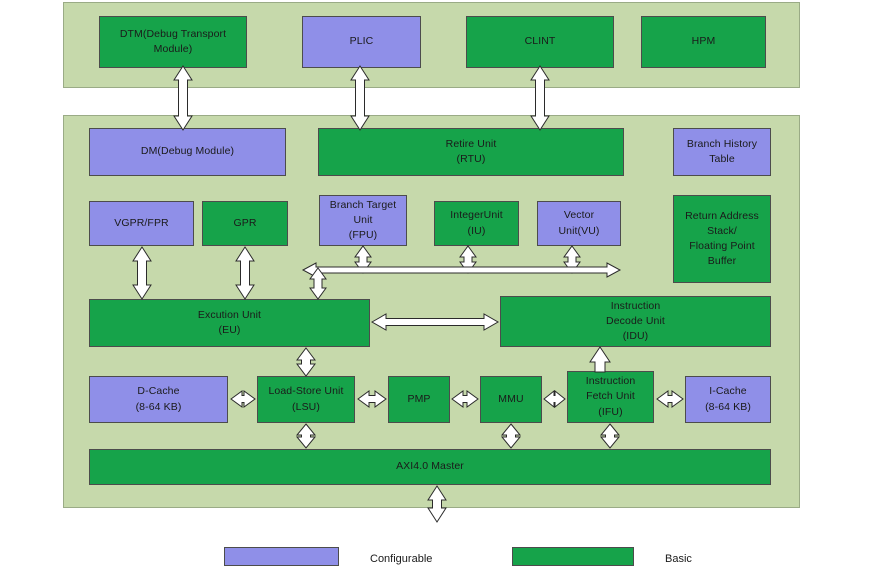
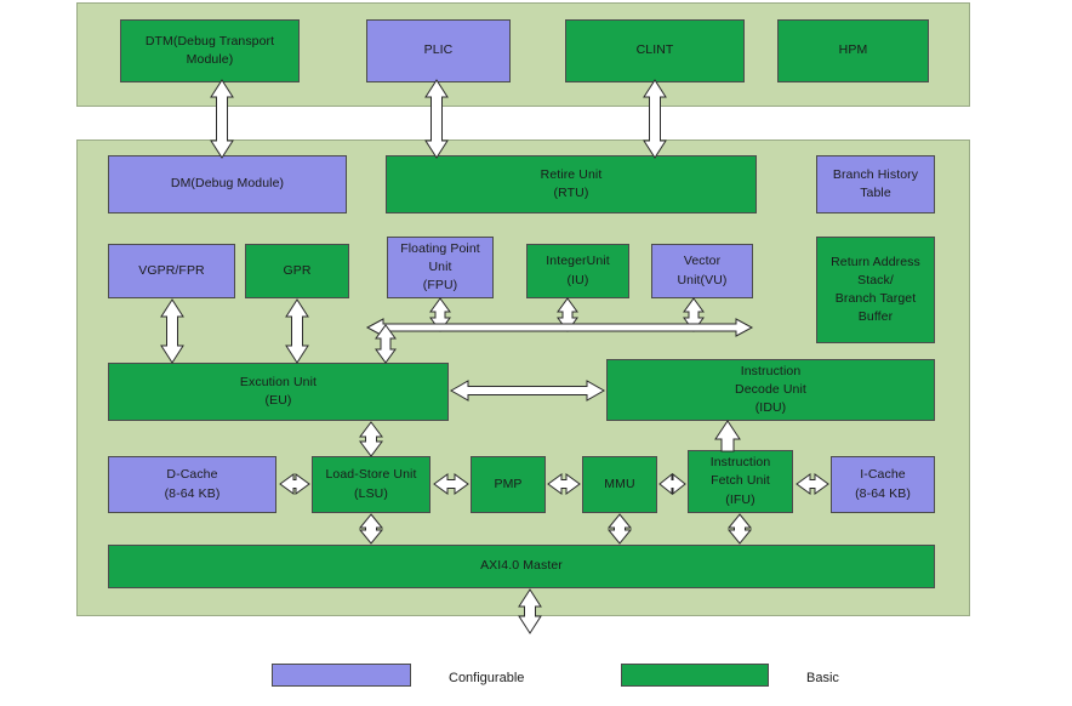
  DTM(Debug Transport
  Module)
  PLIC
  CLINT
  HPM
  DM(Debug Module)
  Retire Unit
  (RTU)
  Branch History
  Table
  VGPR/FPR
  GPR
- Branch Target
+ Floating Point
  Unit
  (FPU)
  IntegerUnit
  (IU)
  Vector
  Unit(VU)
  Return Address
  Stack/
- Floating Point
+ Branch Target
  Buffer
  Excution Unit
  (EU)
  Instruction
  Decode Unit
  (IDU)
  D-Cache
  (8-64 KB)
  Load-Store Unit
  (LSU)
  PMP
  MMU
  Instruction
  Fetch Unit
  (IFU)
  I-Cache
  (8-64 KB)
  AXI4.0 Master
  Configurable
  Basic
